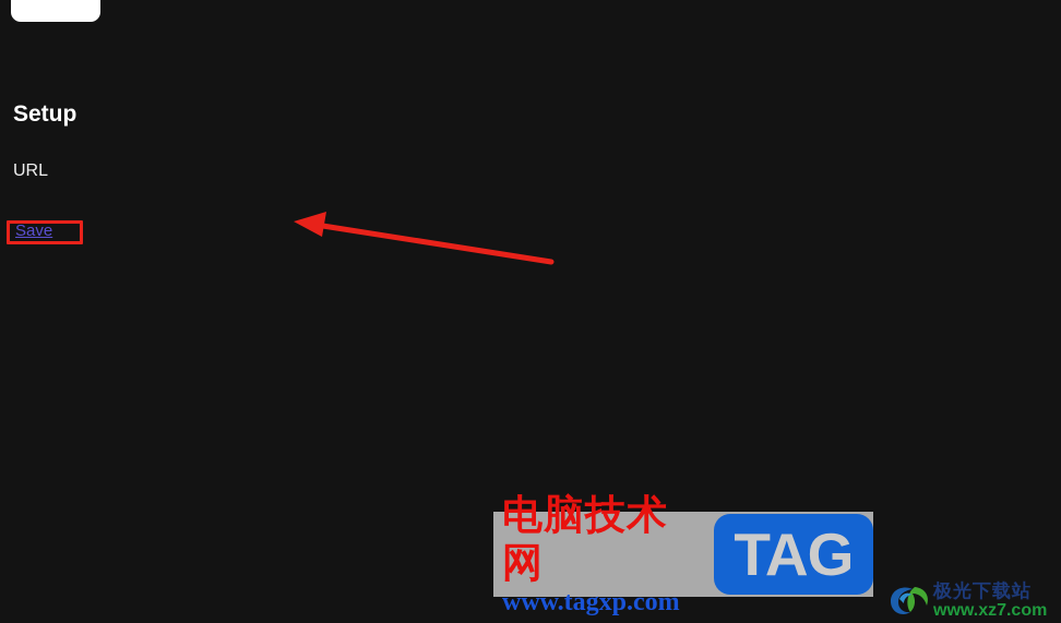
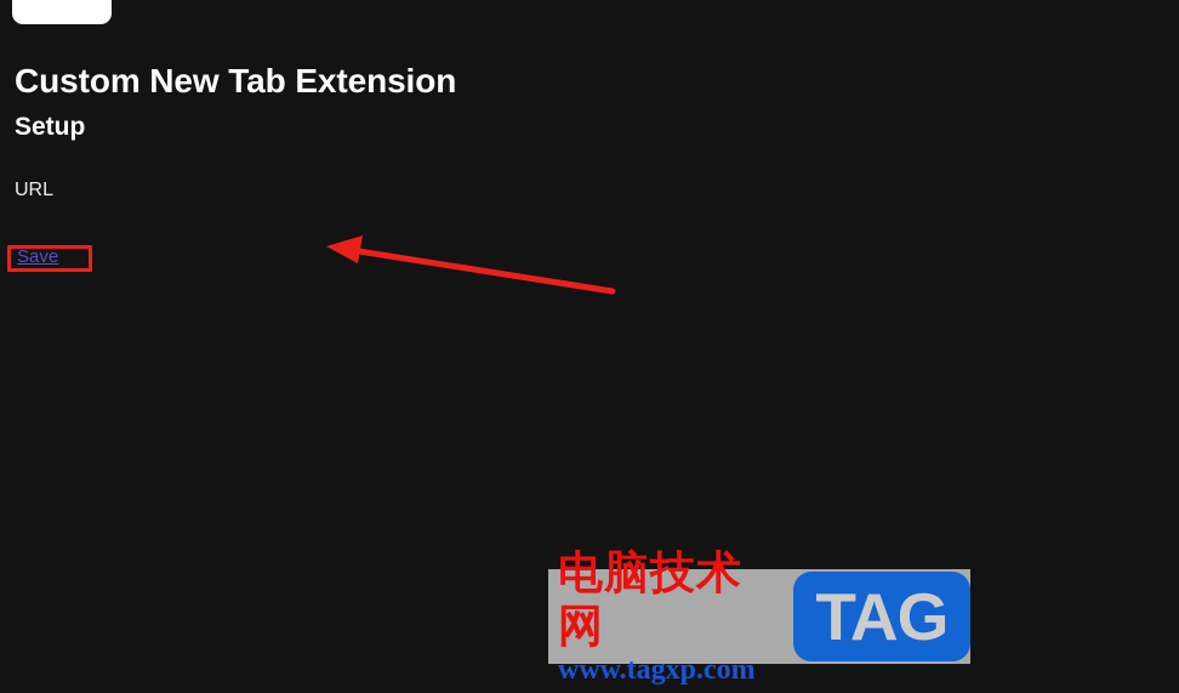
+ Custom New Tab Extension
  Setup
  URL
  Save
  电脑技术网
  www.tagxp.com
  TAG
- 极光下载站
- www.xz7.com
